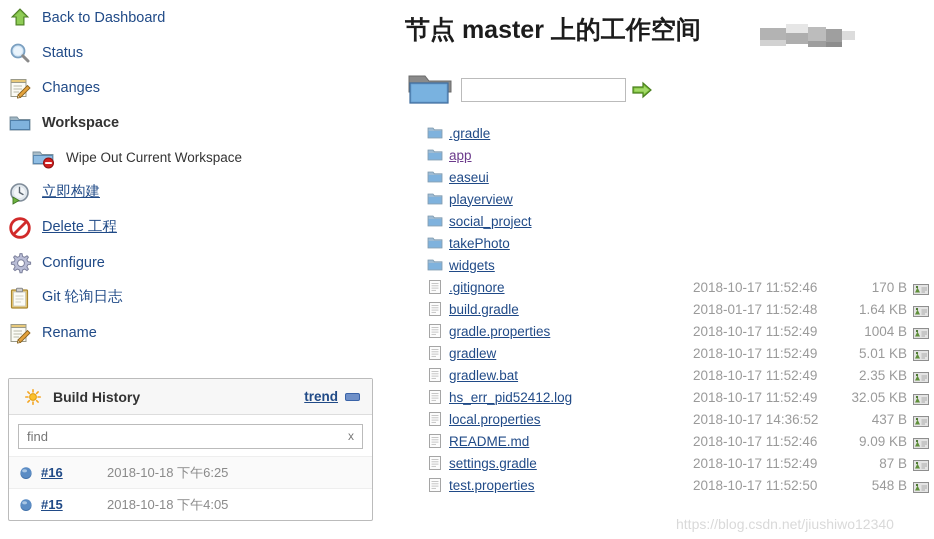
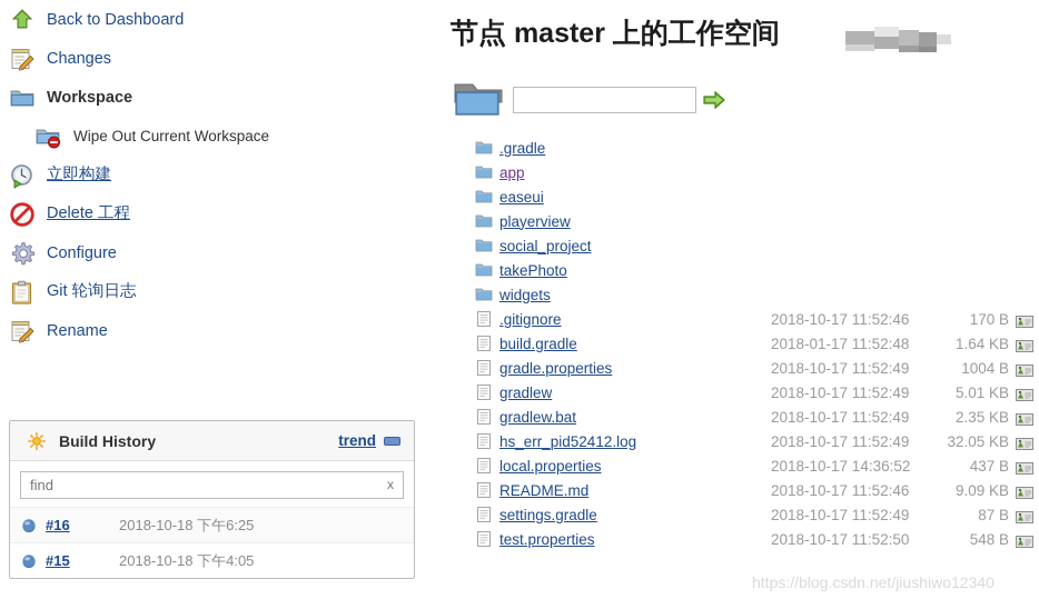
  Back to Dashboard
- Status
  Changes
  Workspace
  Wipe Out Current Workspace
  立即构建
  Delete 工程
  Configure
  Git 轮询日志
  Rename
  Build History
  trend
  find
  x
  #16
  2018-10-18 下午6:25
  #15
  2018-10-18 下午4:05
  节点 master 上的工作空间
  .gradle
  app
  easeui
  playerview
  social_project
  takePhoto
  widgets
  .gitignore
  2018-10-17 11:52:46
  170 B
  build.gradle
  2018-01-17 11:52:48
  1.64 KB
  gradle.properties
  2018-10-17 11:52:49
  1004 B
  gradlew
  2018-10-17 11:52:49
  5.01 KB
  gradlew.bat
  2018-10-17 11:52:49
  2.35 KB
  hs_err_pid52412.log
  2018-10-17 11:52:49
  32.05 KB
  local.properties
  2018-10-17 14:36:52
  437 B
  README.md
  2018-10-17 11:52:46
  9.09 KB
  settings.gradle
  2018-10-17 11:52:49
  87 B
  test.properties
  2018-10-17 11:52:50
  548 B
  https://blog.csdn.net/jiushiwo12340
